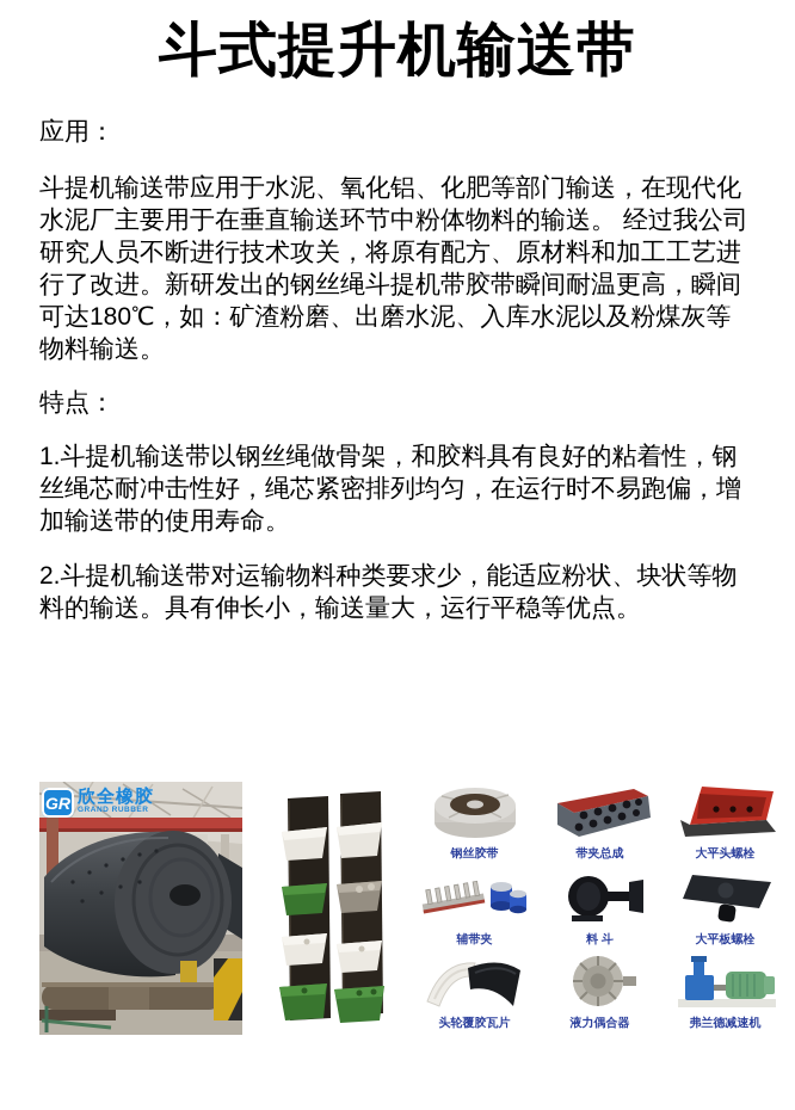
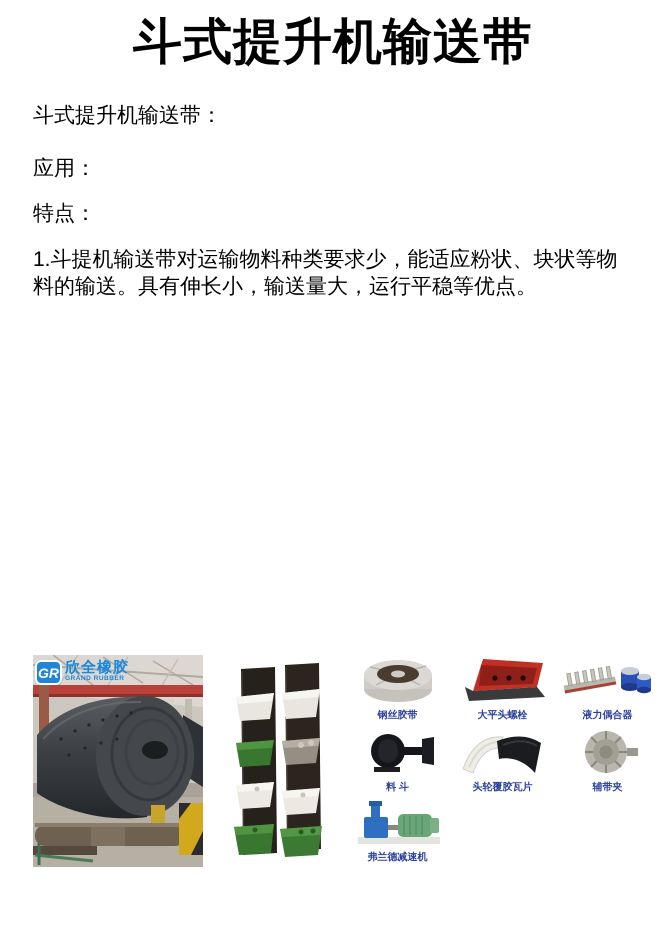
  斗式提升机输送带
+ 斗式提升机输送带：
  应用：
- 斗提机输送带应用于水泥、氧化铝、化肥等部门输送，在现代化水泥厂主要用于在垂直输送环节中粉体物料的输送。 经过我公司研究人员不断进行技术攻关，将原有配方、原材料和加工工艺进行了改进。新研发出的钢丝绳斗提机带胶带瞬间耐温更高，瞬间可达180℃，如：矿渣粉磨、出磨水泥、入库水泥以及粉煤灰等物料输送。
  特点：
- 1.斗提机输送带以钢丝绳做骨架，和胶料具有良好的粘着性，钢丝绳芯耐冲击性好，绳芯紧密排列均匀，在运行时不易跑偏，增加输送带的使用寿命。
- 2.斗提机输送带对运输物料种类要求少，能适应粉状、块状等物料的输送。具有伸长小，输送量大，运行平稳等优点。
+ 1.斗提机输送带对运输物料种类要求少，能适应粉状、块状等物料的输送。具有伸长小，输送量大，运行平稳等优点。
  GR
  欣全橡胶
  钢丝胶带
- 带夹总成
  大平头螺栓
- 辅带夹
+ 液力偶合器
  料 斗
- 大平板螺栓
  头轮覆胶瓦片
- 液力偶合器
+ 辅带夹
  弗兰德减速机
